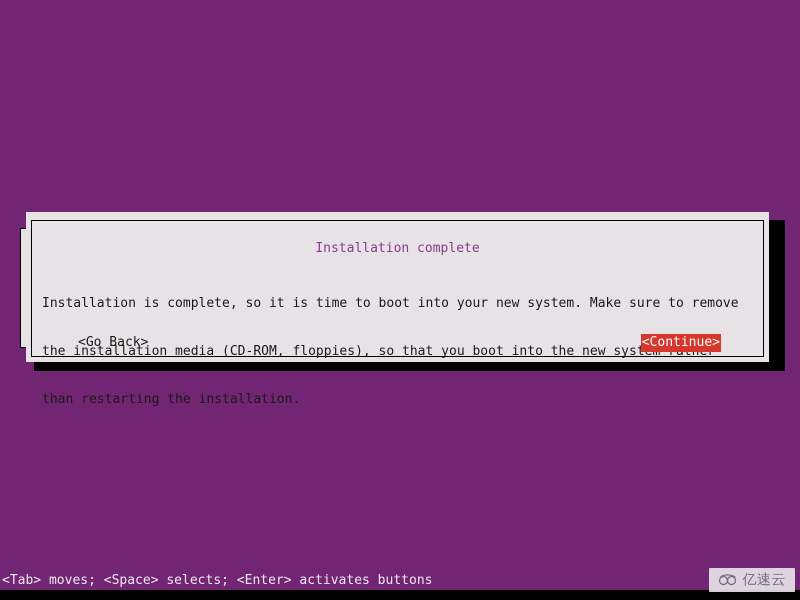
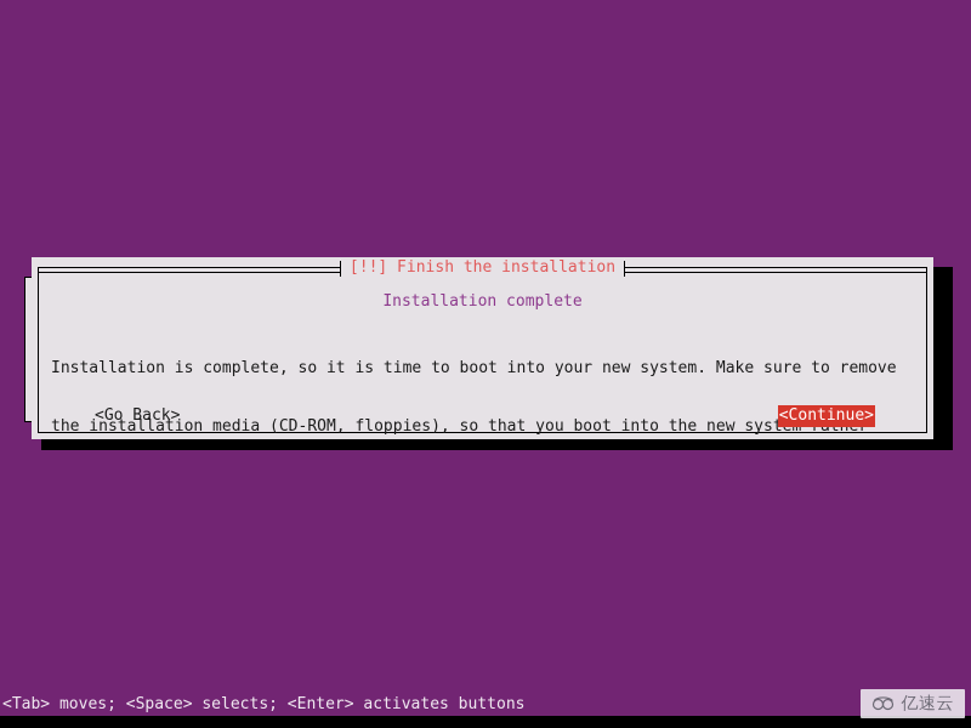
+ [!!] Finish the installation
  Installation complete
  Installation is complete, so it is time to boot into your new system. Make sure to remove
  the installation media (CD-ROM, floppies), so that you boot into the new sys
- than restarting the installation.
  <Go Back>
  <Continue>
  <Tab> moves; <Space> selects; <Enter> activates buttons
  亿速云
